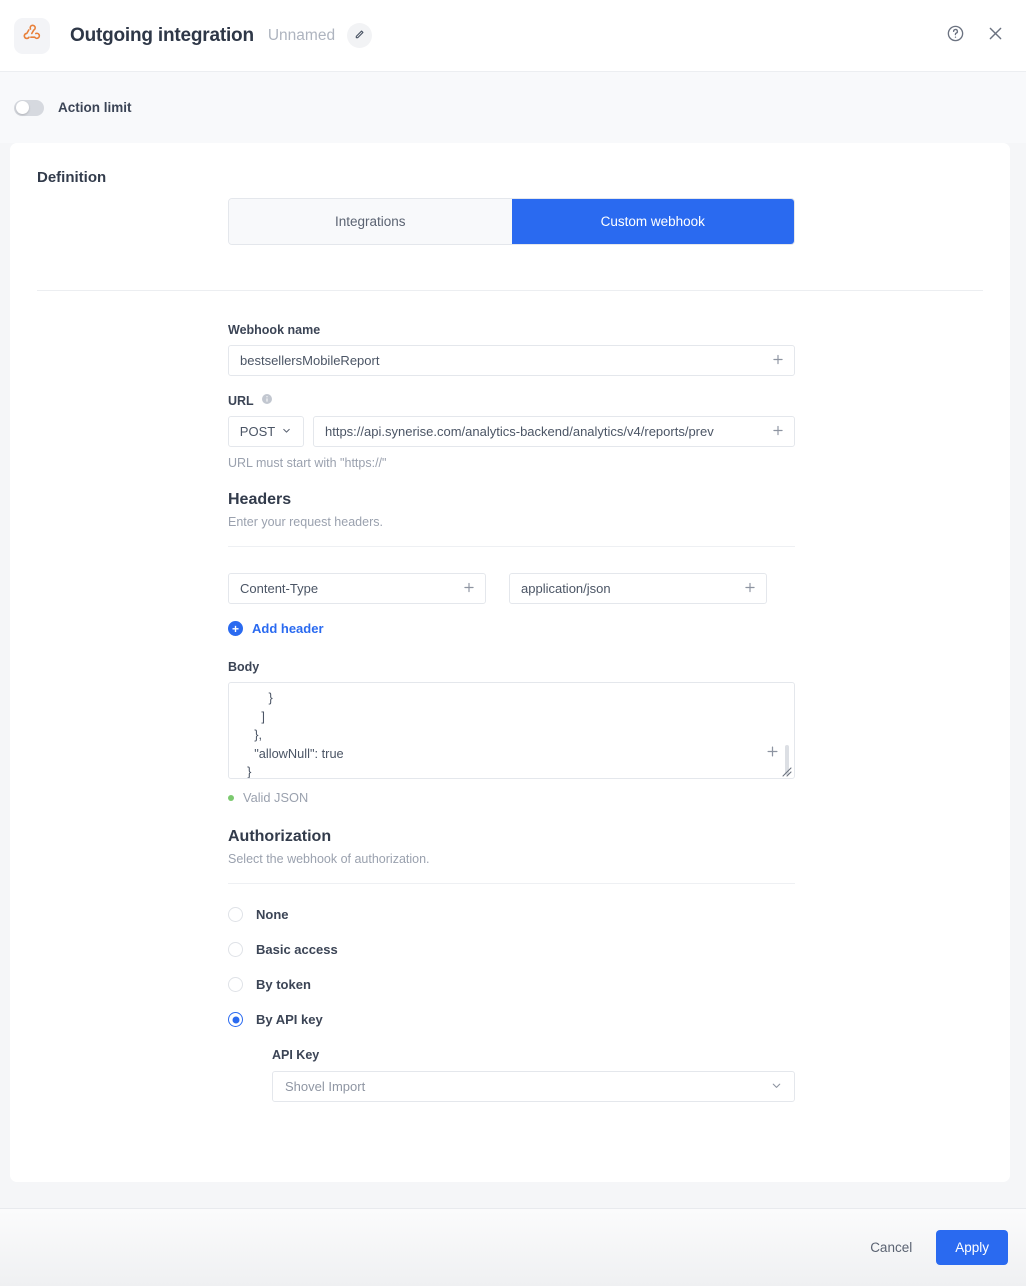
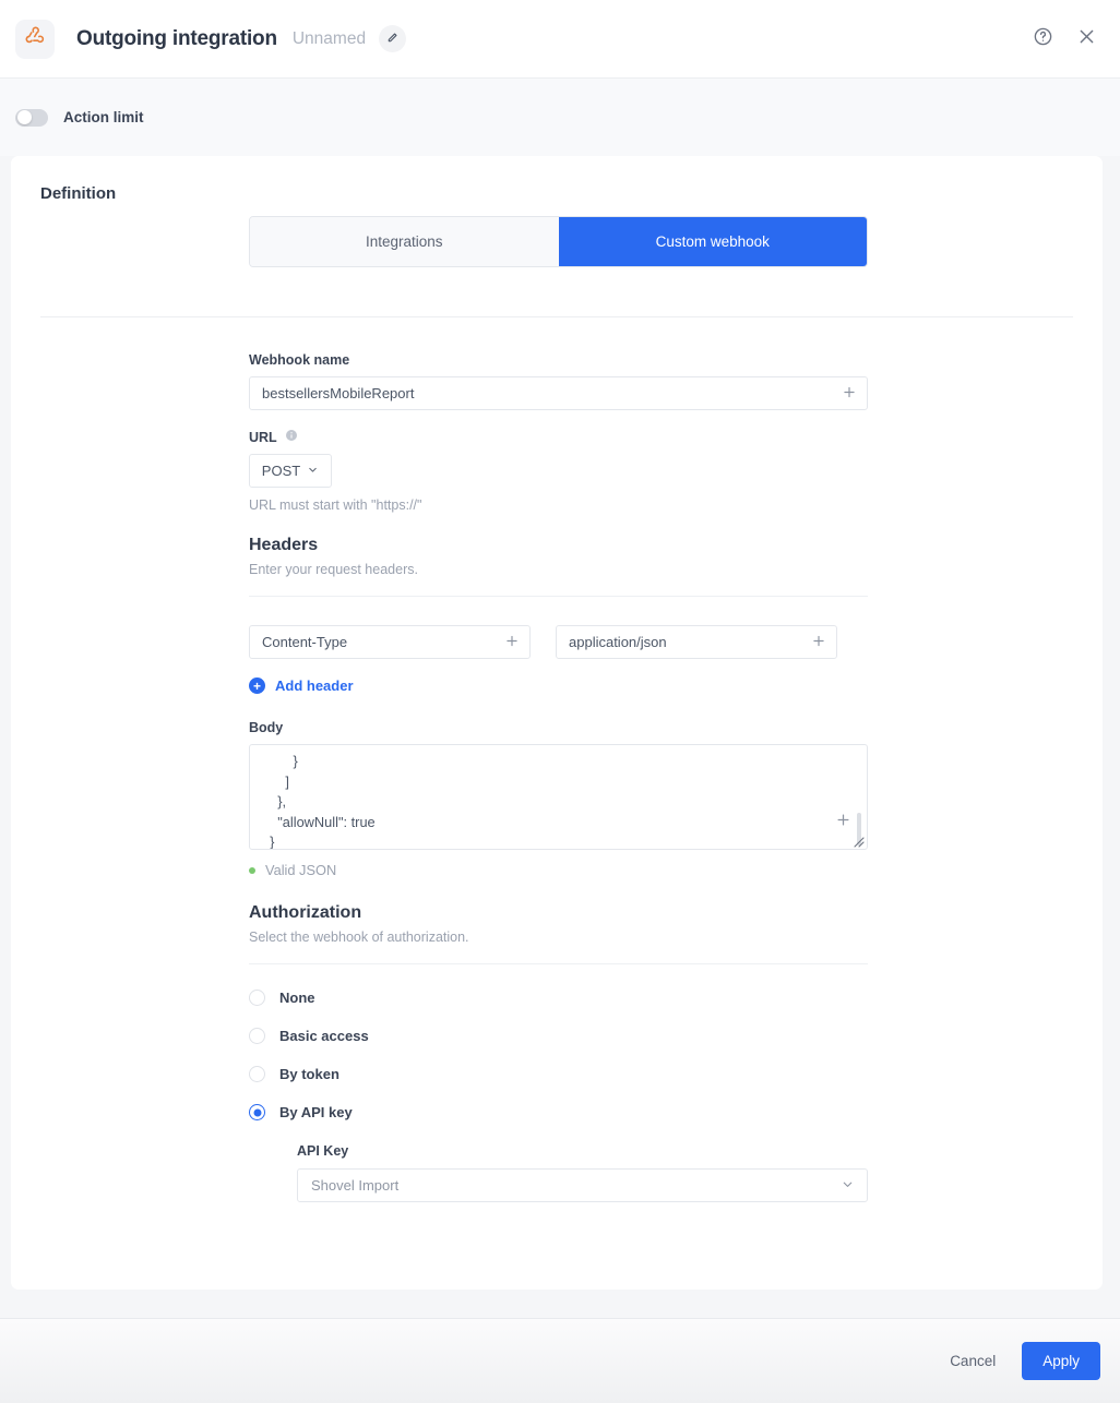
  Outgoing integration
  Unnamed
  Action limit
  Definition
  Integrations
  Custom webhook
  Webhook name
  bestsellersMobileReport
  URL
  POST
- https://api.synerise.com/analytics-backend/analytics/v4/reports/prev
  URL must start with "https://"
  Headers
  Enter your request headers.
  Content-Type
  application/json
  +
  Add header
  Body
  }
  ]
  },
  "allowNull": true
  }
  Valid JSON
  Authorization
  Select the webhook of authorization.
  None
  Basic access
  By token
  By API key
  API Key
  Shovel Import
  Cancel
  Apply
